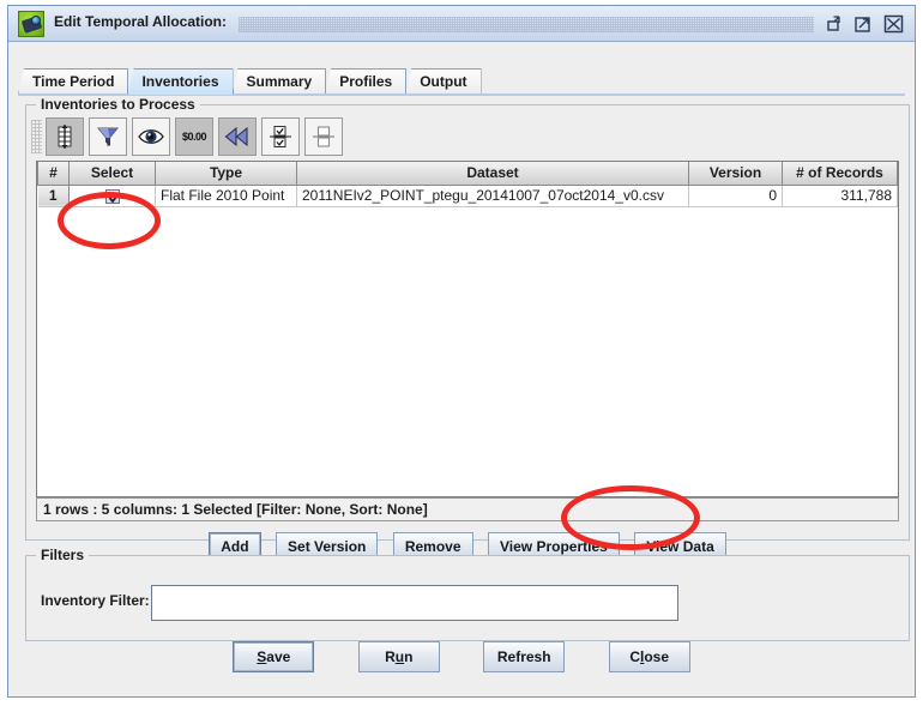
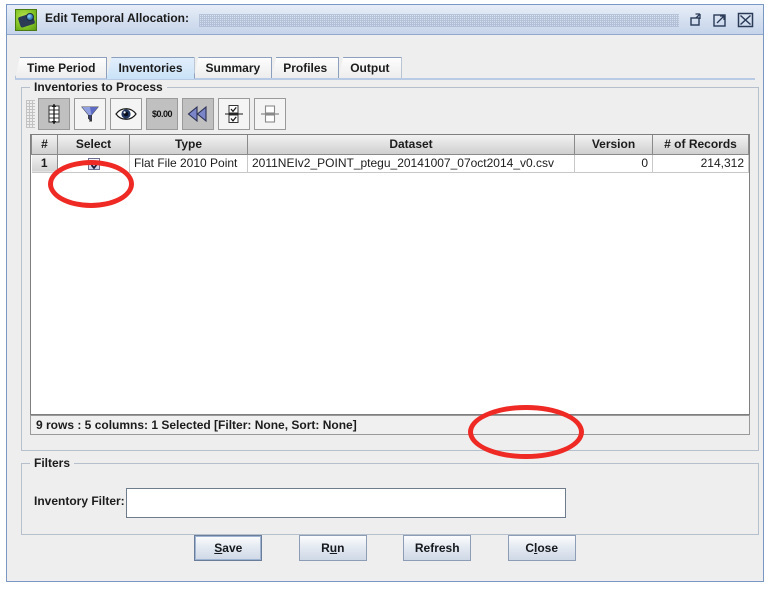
  Edit Temporal Allocation:
  Time Period
  Inventories
  Summary
  Profiles
  Output
  Inventories to Process
  $0.00
  #	Select	Type	Dataset	Version	# of Records
- 1		Flat File 2010 Point	2011NEIv2_POINT_ptegu_20141007_07oct2014_v0.csv	0	311,788
+ 1		Flat File 2010 Point	2011NEIv2_POINT_ptegu_20141007_07oct2014_v0.csv	0	214,312
- 1 rows : 5 columns: 1 Selected [Filter: None, Sort: None]
+ 9 rows : 5 columns: 1 Selected [Filter: None, Sort: None]
- Add Set Version Remove View Properties View Data
  Filters
  Inventory Filter:
  Save Run Refresh Close
